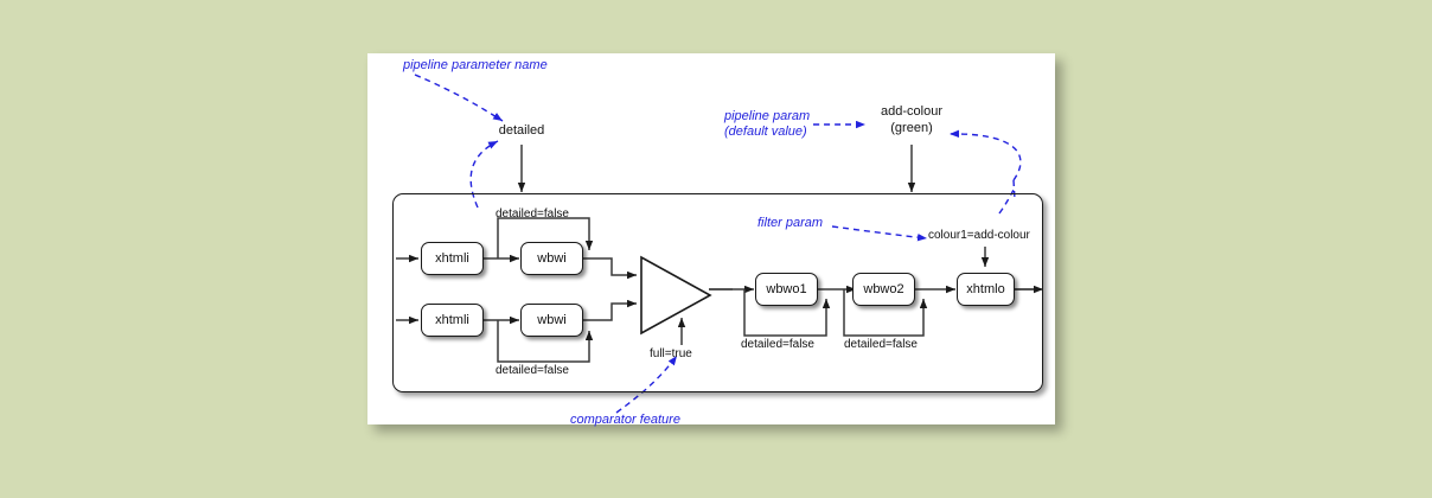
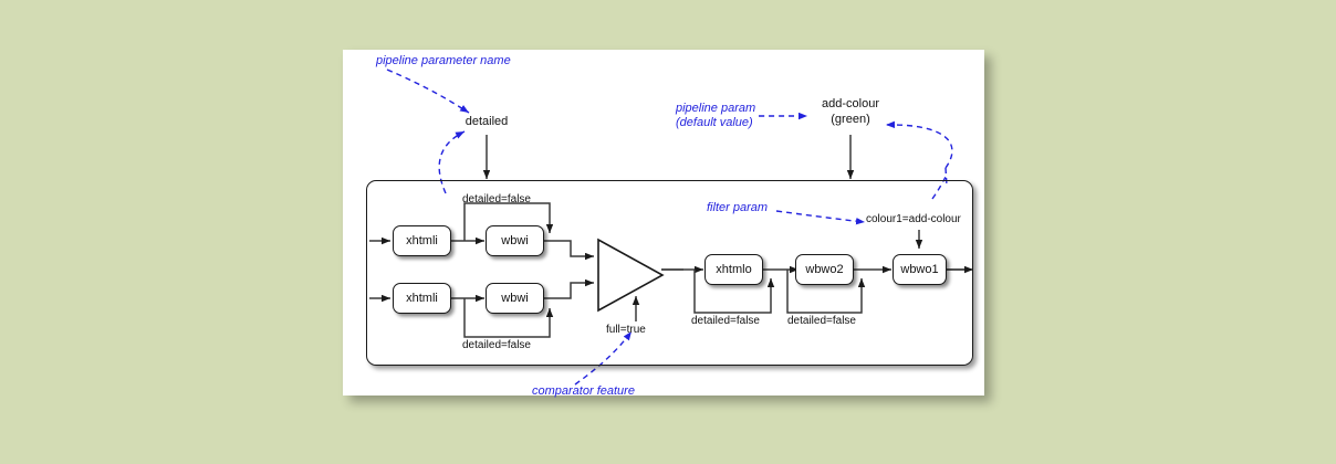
  xhtmli
  wbwi
  xhtmli
  wbwi
- wbwo1
+ xhtmlo
  wbwo2
- xhtmlo
+ wbwo1
  detailed
  add-colour
  (green)
  colour1=add-colour
  full=true
  detailed=false
  detailed=false
  detailed=false
  detailed=false
  pipeline parameter name
  pipeline param
  (default value)
  filter param
  comparator feature
